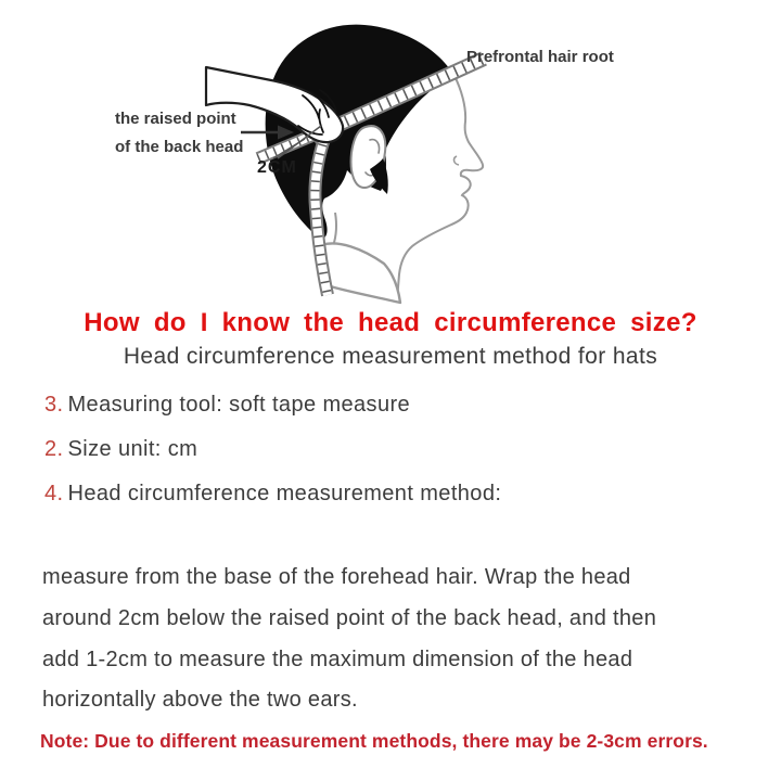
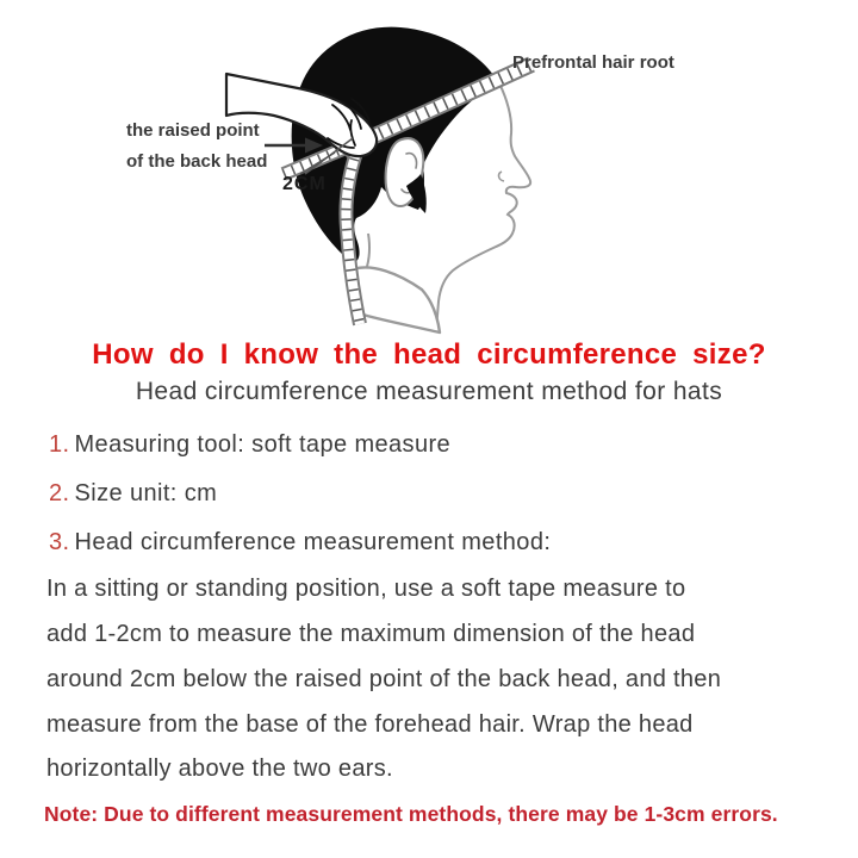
  Prefrontal hair root
  the raised point
  of the back head
  2CM
  How do I know the head circumference size?
  Head circumference measurement method for hats
- 3. Measuring tool: soft tape measure
+ 1. Measuring tool: soft tape measure
  2. Size unit: cm
- 4. Head circumference measurement method:
+ 3. Head circumference measurement method:
+ In a sitting or standing position, use a soft tape measure to
- measure from the base of the forehead hair. Wrap the head
+ add 1-2cm to measure the maximum dimension of the head
  around 2cm below the raised point of the back head, and then
- add 1-2cm to measure the maximum dimension of the head
+ measure from the base of the forehead hair. Wrap the head
  horizontally above the two ears.
- Note: Due to different measurement methods, there may be 2-3cm errors.
+ Note: Due to different measurement methods, there may be 1-3cm errors.
